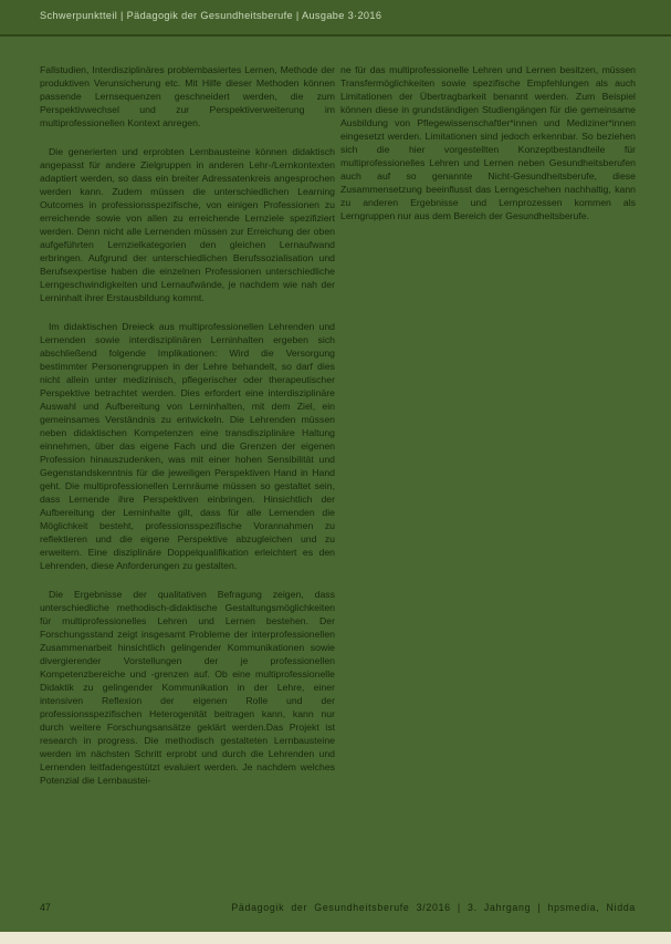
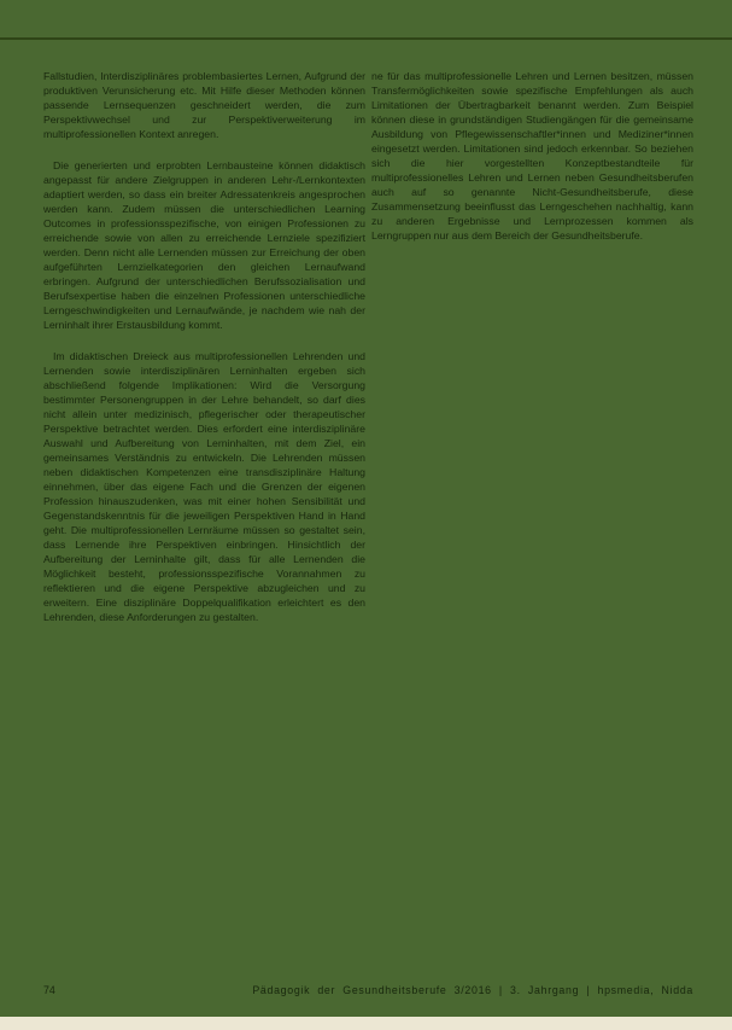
- Schwerpunktteil | Pädagogik der Gesundheitsberufe | Ausgabe 3·2016
- Fallstudien, Interdisziplinäres problembasiertes Lernen, Methode der produktiven Verunsicherung etc. Mit Hilfe dieser Methoden können passende Lernsequenzen geschneidert werden, die zum Perspektivwechsel und zur Perspektiverweiterung im multiprofessionellen Kontext anregen.
+ Fallstudien, Interdisziplinäres problembasiertes Lernen, Aufgrund der produktiven Verunsicherung etc. Mit Hilfe dieser Methoden können passende Lernsequenzen geschneidert werden, die zum Perspektivwechsel und zur Perspektiverweiterung im multiprofessionellen Kontext anregen.
  Die generierten und erprobten Lernbausteine können didaktisch angepasst für andere Zielgruppen in anderen Lehr-/Lernkontexten adaptiert werden, so dass ein breiter Adressatenkreis angesprochen werden kann. Zudem müssen die unterschiedlichen Learning Outcomes in professionsspezifische, von einigen Professionen zu erreichende sowie von allen zu erreichende Lernziele spezifiziert werden. Denn nicht alle Lernenden müssen zur Erreichung der oben aufgeführten Lernzielkategorien den gleichen Lernaufwand erbringen. Aufgrund der unterschiedlichen Berufssozialisation und Berufsexpertise haben die einzelnen Professionen unterschiedliche Lerngeschwindigkeiten und Lernaufwände, je nachdem wie nah der Lerninhalt ihrer Erstausbildung kommt.
  Im didaktischen Dreieck aus multiprofessionellen Lehrenden und Lernenden sowie interdisziplinären Lerninhalten ergeben sich abschließend folgende Implikationen: Wird die Versorgung bestimmter Personengruppen in der Lehre behandelt, so darf dies nicht allein unter medizinisch, pflegerischer oder therapeutischer Perspektive betrachtet werden. Dies erfordert eine interdisziplinäre Auswahl und Aufbereitung von Lerninhalten, mit dem Ziel, ein gemeinsames Verständnis zu entwickeln. Die Lehrenden müssen neben didaktischen Kompetenzen eine transdisziplinäre Haltung einnehmen, über das eigene Fach und die Grenzen der eigenen Profession hinauszudenken, was mit einer hohen Sensibilität und Gegenstandskenntnis für die jeweiligen Perspektiven Hand in Hand geht. Die multiprofessionellen Lernräume müssen so gestaltet sein, dass Lernende ihre Perspektiven einbringen. Hinsichtlich der Aufbereitung der Lerninhalte gilt, dass für alle Lernenden die Möglichkeit besteht, professionsspezifische Vorannahmen zu reflektieren und die eigene Perspektive abzugleichen und zu erweitern. Eine disziplinäre Doppelqualifikation erleichtert es den Lehrenden, diese Anforderungen zu gestalten.
- Die Ergebnisse der qualitativen Befragung zeigen, dass unterschiedliche methodisch-didaktische Gestaltungsmöglichkeiten für multiprofessionelles Lehren und Lernen bestehen. Der Forschungsstand zeigt insgesamt Probleme der interprofessionellen Zusammenarbeit hinsichtlich gelingender Kommunikationen sowie divergierender Vorstellungen der je professionellen Kompetenzbereiche und -grenzen auf. Ob eine multiprofessionelle Didaktik zu gelingender Kommunikation in der Lehre, einer intensiven Reflexion der eigenen Rolle und der professionsspezifischen Heterogenität beitragen kann, kann nur durch weitere Forschungsansätze geklärt werden.Das Projekt ist research in progress. Die methodisch gestalteten Lernbausteine werden im nächsten Schritt erprobt und durch die Lehrenden und Lernenden leitfadengestützt evaluiert werden. Je nachdem welches Potenzial die Lernbaustei-
  ne für das multiprofessionelle Lehren und Lernen besitzen, müssen Transfermöglichkeiten sowie spezifische Empfehlungen als auch Limitationen der Übertragbarkeit benannt werden. Zum Beispiel können diese in grundständigen Studiengängen für die gemeinsame Ausbildung von Pflegewissenschaftler*innen und Mediziner*innen eingesetzt werden. Limitationen sind jedoch erkennbar. So beziehen sich die hier vorgestellten Konzeptbestandteile für multiprofessionelles Lehren und Lernen neben Gesundheitsberufen auch auf so genannte Nicht-Gesundheitsberufe, diese Zusammensetzung beeinflusst das Lerngeschehen nachhaltig, kann zu anderen Ergebnisse und Lernprozessen kommen als Lerngruppen nur aus dem Bereich der Gesundheitsberufe.
- 47
+ 74
  Pädagogik der Gesundheitsberufe 3/2016 | 3. Jahrgang | hpsmedia, Nidda
